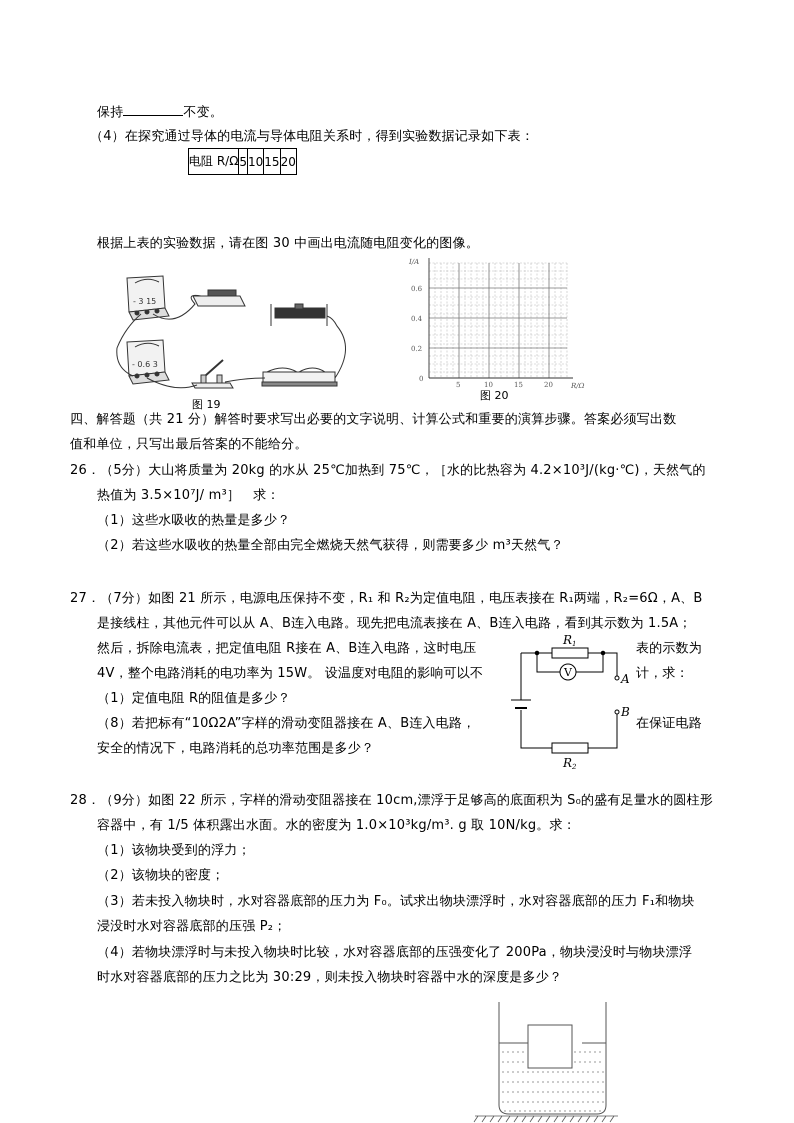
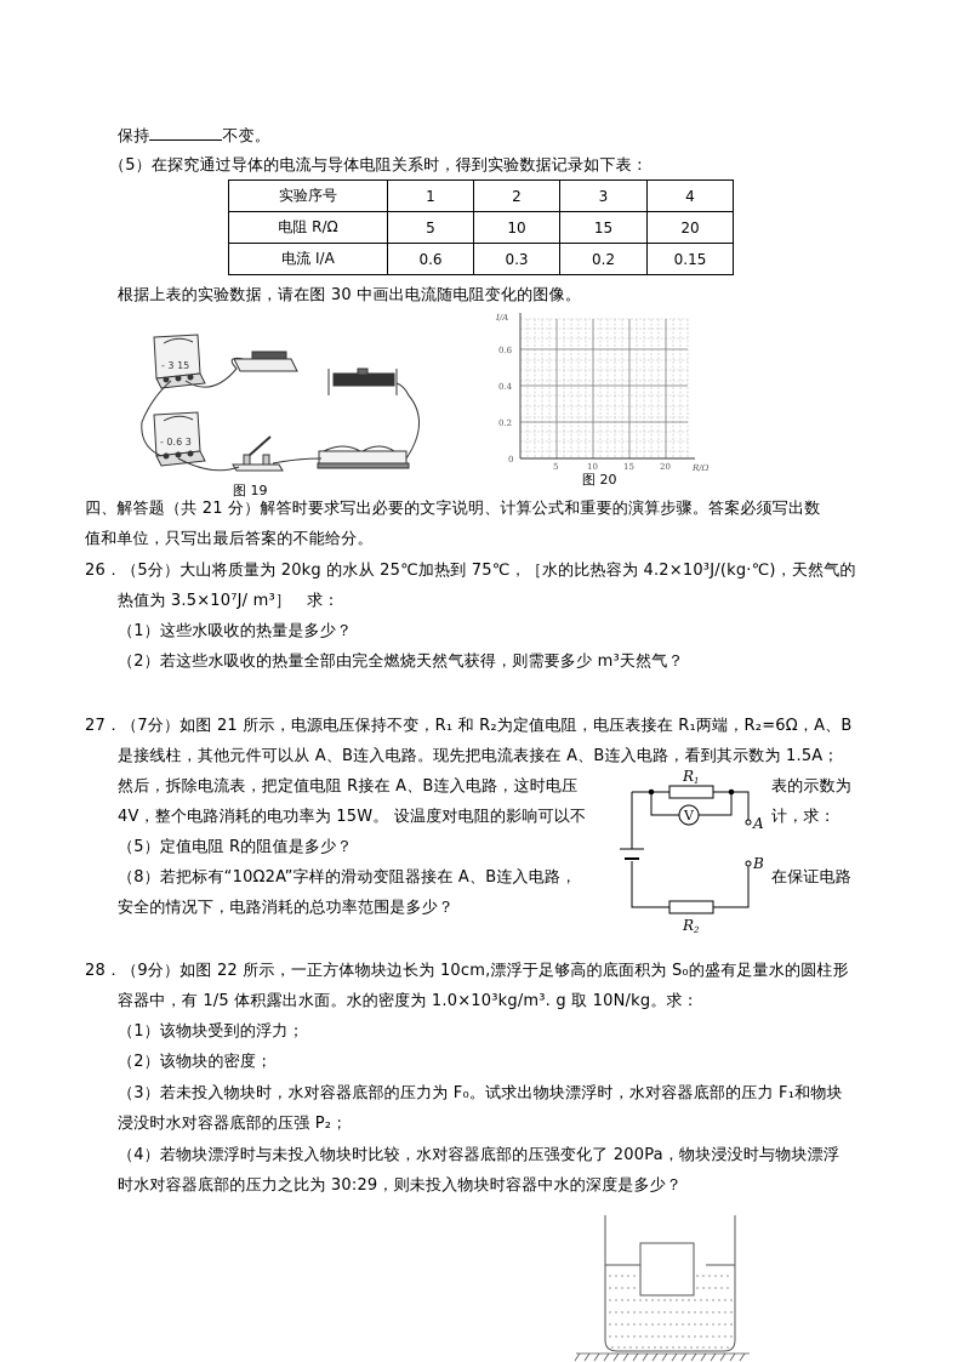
  保持 不变。
- （4）在探究通过导体的电流与导体电阻关系时，得到实验数据记录如下表：
+ （5）在探究通过导体的电流与导体电阻关系时，得到实验数据记录如下表：
+ 实验序号	1	2	3	4
  电阻 R/Ω	5	10	15	20
+ 电流 I/A	0.6	0.3	0.2	0.15
  根据上表的实验数据，请在图 30 中画出电流随电阻变化的图像。
  - 3 15
  - 0.6 3
  图 19
  I/A
  0.6
  0.4
  0.2
  0
  5
  10
  15
  20
  R/Ω
  图 20
  四、解答题（共 21 分）解答时要求写出必要的文字说明、计算公式和重要的演算步骤。答案必须写出数
  值和单位，只写出最后答案的不能给分。
  26．（5分）大山将质量为 20kg 的水从 25℃加热到 75℃，［水的比热容为 4.2×10³J/(kg·℃)，天然气的
  热值为 3.5×10⁷J/ m³］ 求：
  （1）这些水吸收的热量是多少？
  （2）若这些水吸收的热量全部由完全燃烧天然气获得，则需要多少 m³天然气？
  27．（7分）如图 21 所示，电源电压保持不变，R₁ 和 R₂为定值电阻，电压表接在 R₁两端，R₂=6Ω，A、B
  是接线柱，其他元件可以从 A、B连入电路。现先把电流表接在 A、B连入电路，看到其示数为 1.5A；
  然后，拆除电流表，把定值电阻 R接在 A、B连入电路，这时电压
  表的示数为
  4V，整个电路消耗的电功率为 15W。 设温度对电阻的影响可以不
  计，求：
- （1）定值电阻 R的阻值是多少？
+ （5）定值电阻 R的阻值是多少？
  （8）若把标有“10Ω2A”字样的滑动变阻器接在 A、B连入电路，
  在保证电路
  安全的情况下，电路消耗的总功率范围是多少？
  R1
  V
  A
  B
  R2
- 28．（9分）如图 22 所示，字样的滑动变阻器接在 10cm,漂浮于足够高的底面积为 S₀的盛有足量水的圆柱形
+ 28．（9分）如图 22 所示，一正方体物块边长为 10cm,漂浮于足够高的底面积为 S₀的盛有足量水的圆柱形
  容器中，有 1/5 体积露出水面。水的密度为 1.0×10³kg/m³. g 取 10N/kg。求：
  （1）该物块受到的浮力；
  （2）该物块的密度；
  （3）若未投入物块时，水对容器底部的压力为 F₀。试求出物块漂浮时，水对容器底部的压力 F₁和物块
  浸没时水对容器底部的压强 P₂；
  （4）若物块漂浮时与未投入物块时比较，水对容器底部的压强变化了 200Pa，物块浸没时与物块漂浮
  时水对容器底部的压力之比为 30:29，则未投入物块时容器中水的深度是多少？
